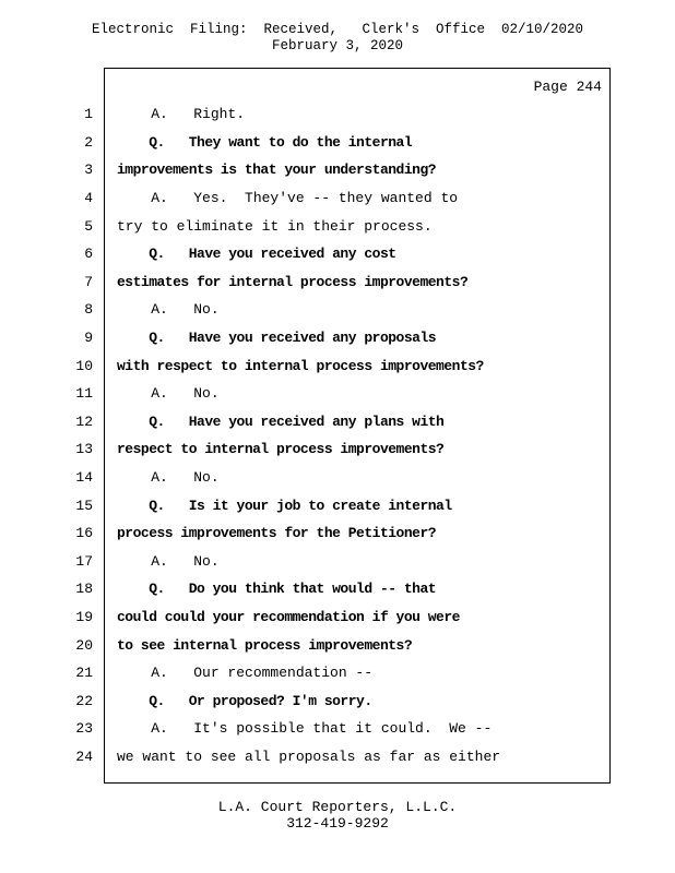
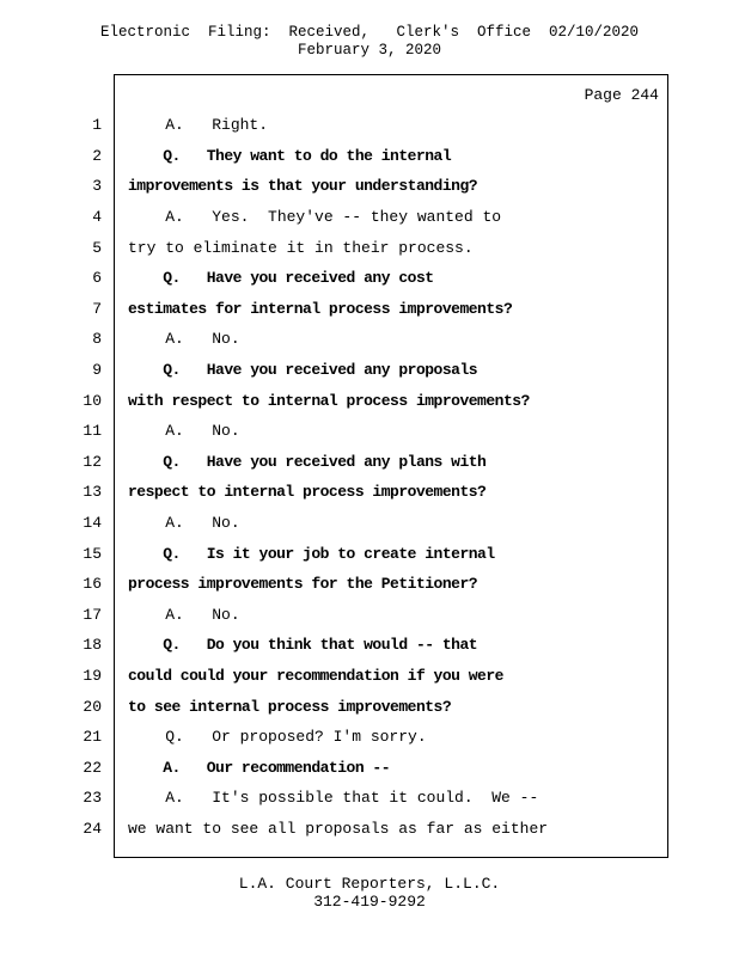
  Electronic Filing: Received, Clerk's Office 02/10/2020
  February 3, 2020
  Page 244
  1
  A. Right.
  2
  Q. They want to do the internal
  3
  improvements is that your understanding?
  4
  A. Yes. They've -- they wanted to
  5
  try to eliminate it in their process.
  6
  Q. Have you received any cost
  7
  estimates for internal process improvements?
  8
  A. No.
  9
  Q. Have you received any proposals
  10
  with respect to internal process improvements?
  11
  A. No.
  12
  Q. Have you received any plans with
  13
  respect to internal process improvements?
  14
  A. No.
  15
  Q. Is it your job to create internal
  16
  process improvements for the Petitioner?
  17
  A. No.
  18
  Q. Do you think that would -- that
  19
  could could your recommendation if you were
  20
  to see internal process improvements?
  21
- A. Our recommendation --
+ Q. Or proposed? I'm sorry.
  22
- Q. Or proposed? I'm sorry.
+ A. Our recommendation --
  23
  A. It's possible that it could. We --
  24
  we want to see all proposals as far as either
  L.A. Court Reporters, L.L.C.
  312-419-9292
